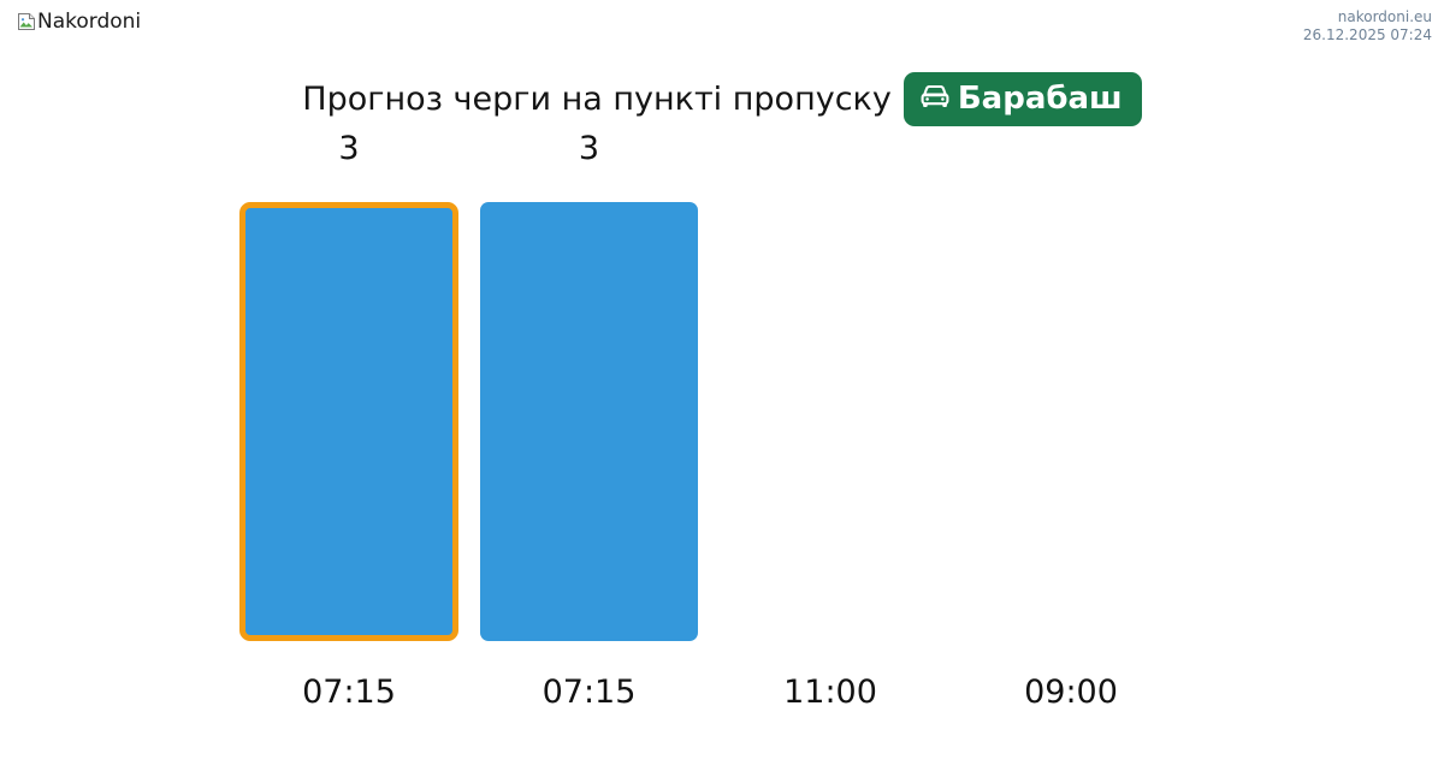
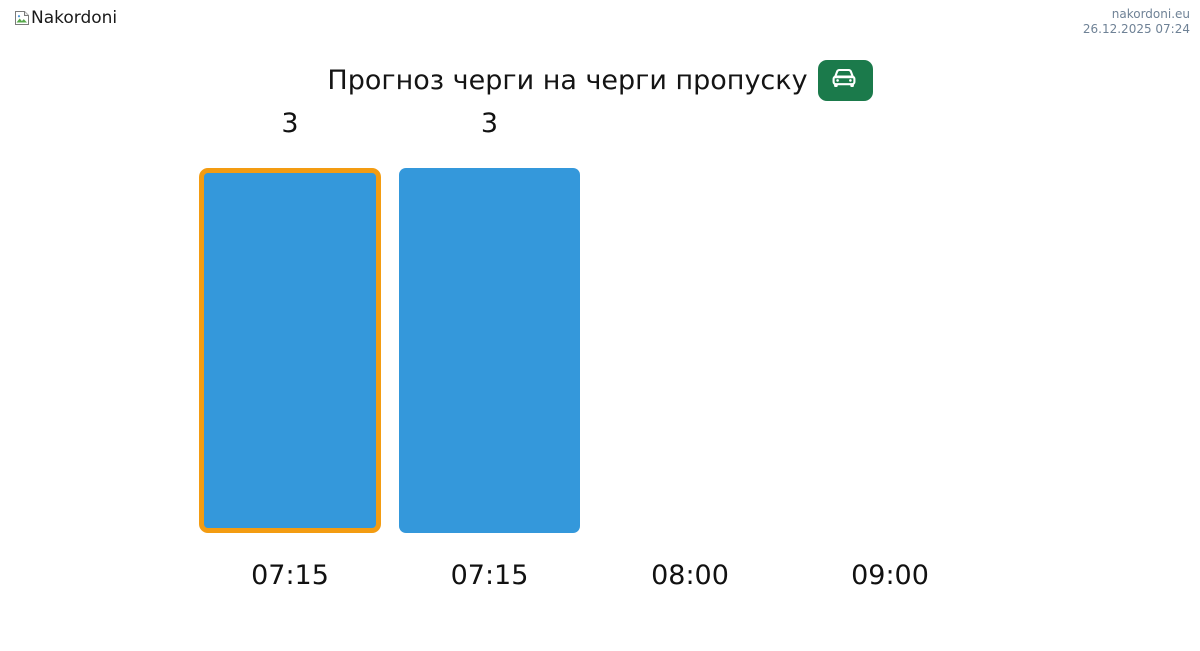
  Nakordoni
  nakordoni.eu
  26.12.2025 07:24
- Прогноз черги на пункті пропуску
+ Прогноз черги на черги пропуску
- Барабаш
  3
  3
  07:15
  07:15
- 11:00
+ 08:00
  09:00
